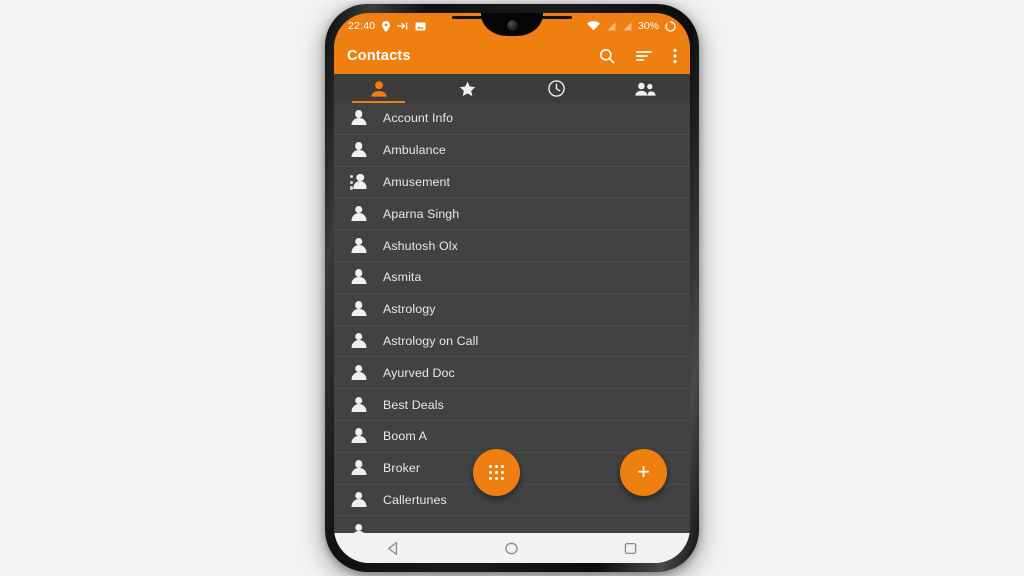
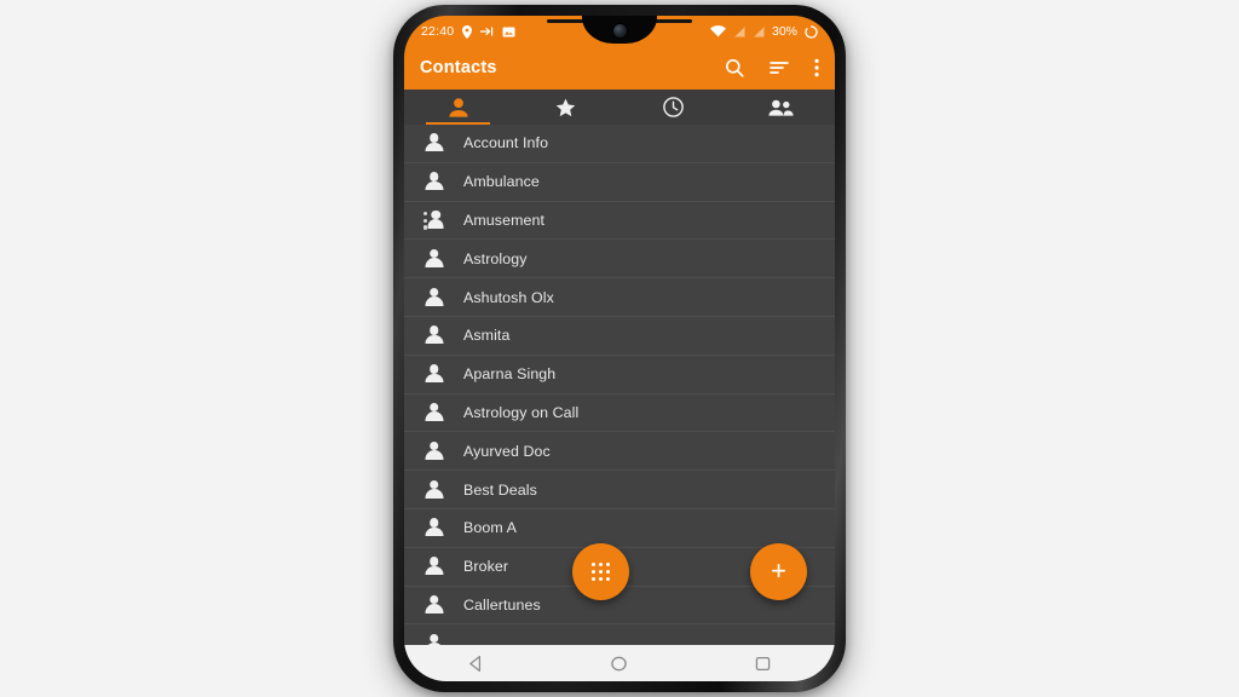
  22:40
  30%
  Contacts
  Account Info
  Ambulance
  Amusement
- Aparna Singh
+ Astrology
  Ashutosh Olx
  Asmita
- Astrology
+ Aparna Singh
  Astrology on Call
  Ayurved Doc
  Best Deals
  Boom A
  Broker
  Callertunes
  +
